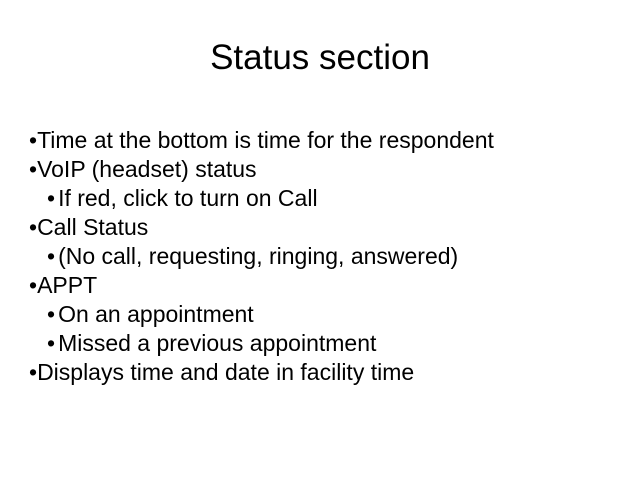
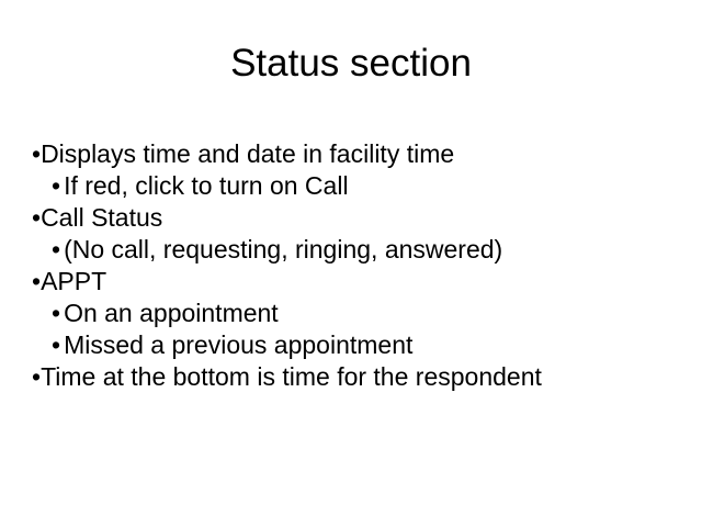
  Status section
- •Time at the bottom is time for the respondent
+ •Displays time and date in facility time
- •VoIP (headset) status
  •If red, click to turn on Call
  •Call Status
  •(No call, requesting, ringing, answered)
  •APPT
  •On an appointment
  •Missed a previous appointment
- •Displays time and date in facility time
+ •Time at the bottom is time for the respondent
